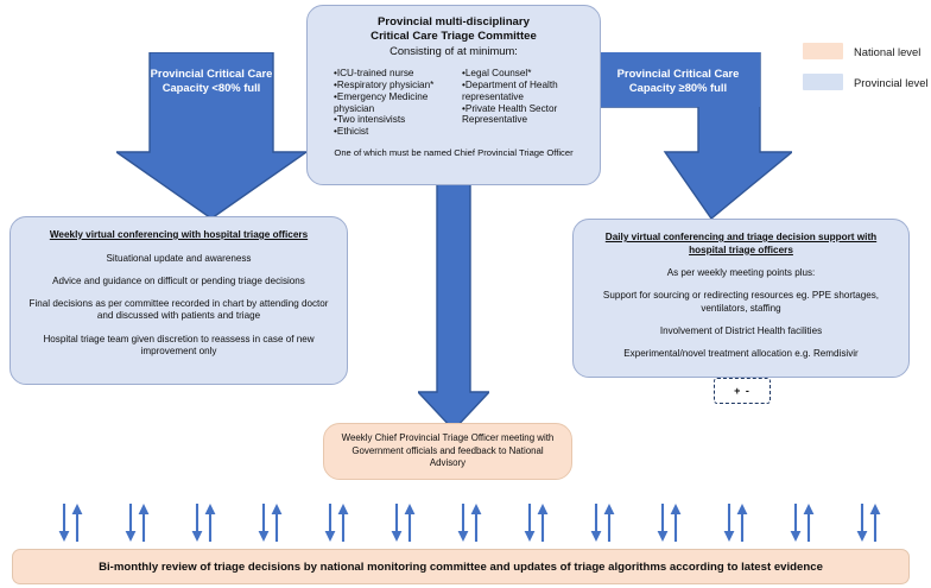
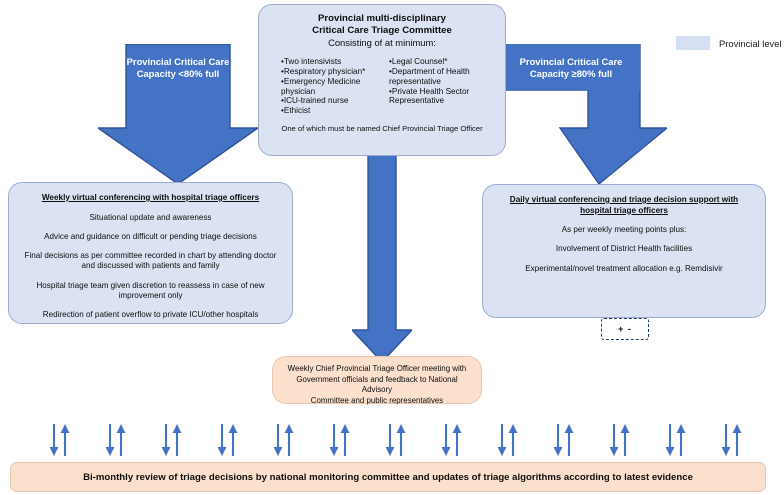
  Provincial Critical Care
  Capacity <80% full
  Provincial Critical Care
  Capacity ≥80% full
  Provincial multi-disciplinary
  Critical Care Triage Committee
  Consisting of at minimum:
- •ICU-trained nurse
+ •Two intensivists
  •Respiratory physician*
  •Emergency Medicine
  physician
- •Two intensivists
+ •ICU-trained nurse
  •Ethicist
  •Legal Counsel*
  •Department of Health
  representative
  •Private Health Sector
  Representative
  One of which must be named Chief Provincial Triage Officer
  Weekly virtual conferencing with hospital triage officers
  Situational update and awareness
  Advice and guidance on difficult or pending triage decisions
- Final decisions as per committee recorded in chart by attending doctor and discussed with patients and triage
+ Final decisions as per committee recorded in chart by attending doctor and discussed with patients and family
  Hospital triage team given discretion to reassess in case of new improvement only
+ Redirection of patient overflow to private ICU/other hospitals
  Daily virtual conferencing and triage decision support with hospital triage officers
  As per weekly meeting points plus:
- Support for sourcing or redirecting resources eg. PPE shortages, ventilators, staffing
  Involvement of District Health facilities
  Experimental/novel treatment allocation e.g. Remdisivir
  Weekly Chief Provincial Triage Officer meeting with
  Government officials and feedback to National Advisory
+ Committee and public representatives
  + -
- National level
  Provincial level
  Bi-monthly review of triage decisions by national monitoring committee and updates of triage algorithms according to latest evidence
